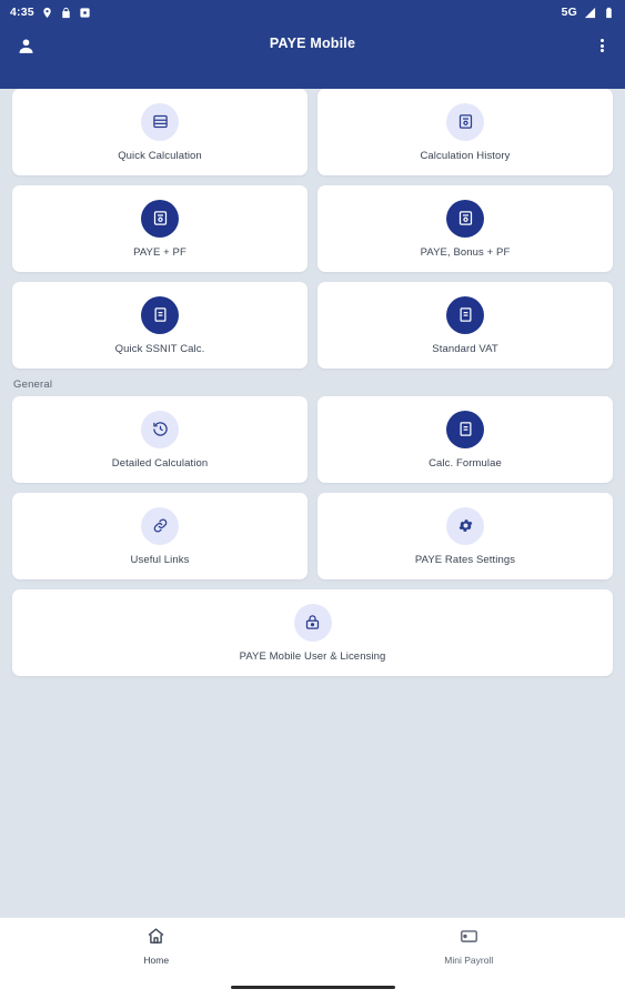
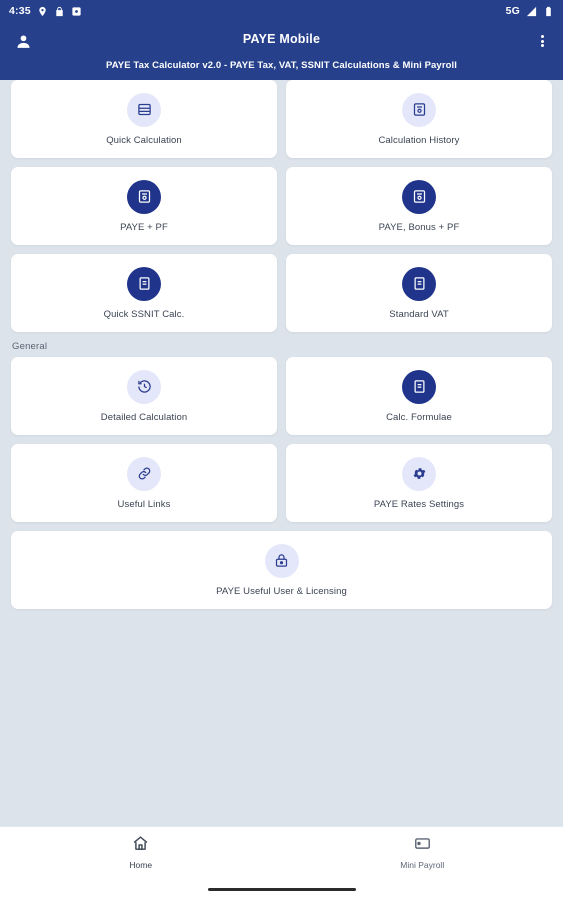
  4:35
  5G
  PAYE Mobile
+ PAYE Tax Calculator v2.0 - PAYE Tax, VAT, SSNIT Calculations & Mini Payroll
  Quick Calculation
  Calculation History
  PAYE + PF
  PAYE, Bonus + PF
  Quick SSNIT Calc.
  Standard VAT
  General
  Detailed Calculation
  Calc. Formulae
  Useful Links
  PAYE Rates Settings
- PAYE Mobile User & Licensing
+ PAYE Useful User & Licensing
  Home
  Mini Payroll
